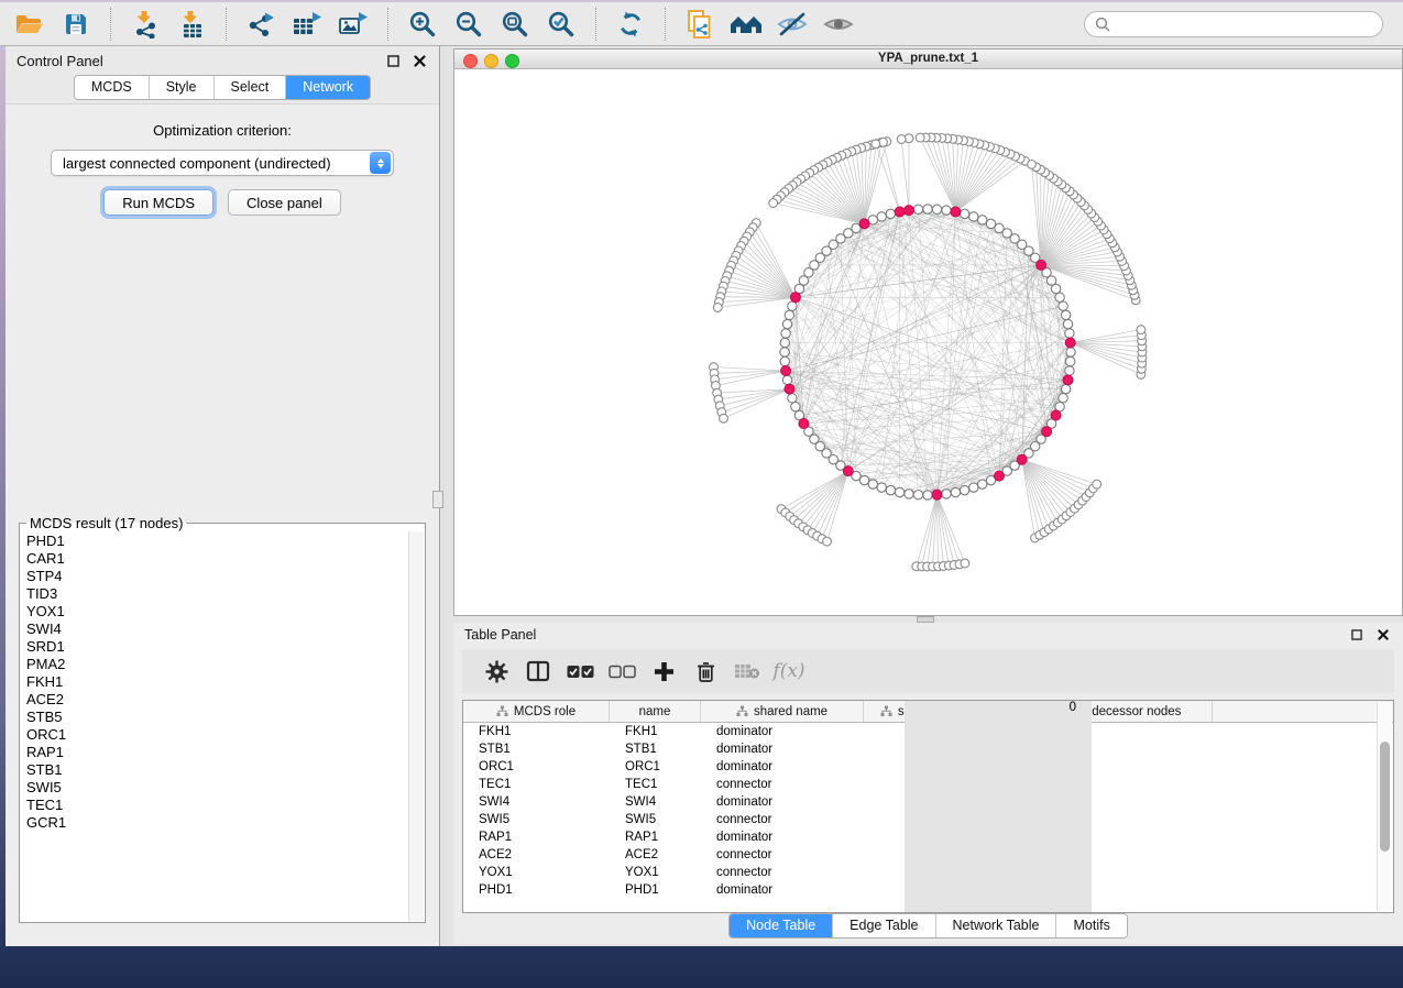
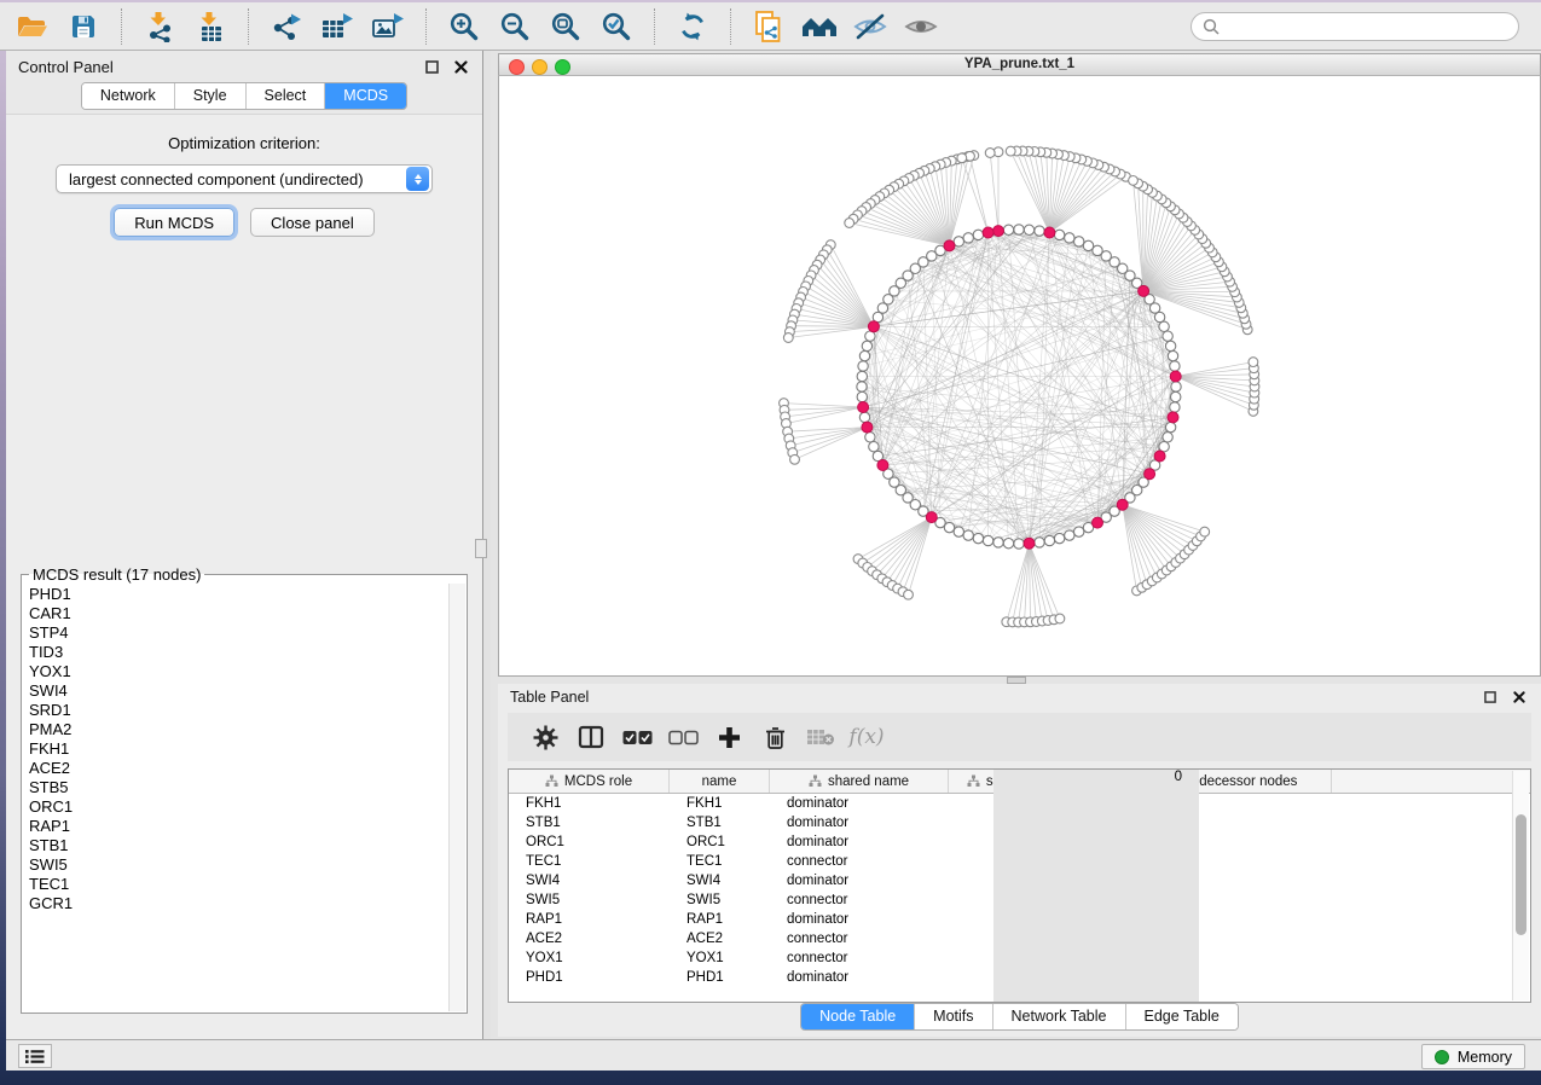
  Control Panel
- MCDS
+ Network
  Style
  Select
- Network
+ MCDS
  Optimization criterion:
  largest connected component (undirected)
  Run MCDS
  Close panel
  MCDS result (17 nodes)
  PHD1
  CAR1
  STP4
  TID3
  YOX1
  SWI4
  SRD1
  PMA2
  FKH1
  ACE2
  STB5
  ORC1
  RAP1
  STB1
  SWI5
  TEC1
  GCR1
  YPA_prune.txt_1
  Table Panel
  f(x)
  MCDS role
  name
  shared name
  decessor nodes
  FKH1
  FKH1
  dominator
  STB1
  STB1
  dominator
  ORC1
  ORC1
  dominator
  TEC1
  TEC1
  connector
  SWI4
  SWI4
  dominator
  SWI5
  SWI5
  connector
  RAP1
  RAP1
  dominator
  ACE2
  ACE2
  connector
  YOX1
  YOX1
  connector
  PHD1
  PHD1
  dominator
  0
  Node Table
- Edge Table
+ Motifs
  Network Table
- Motifs
+ Edge Table
+ Memory
